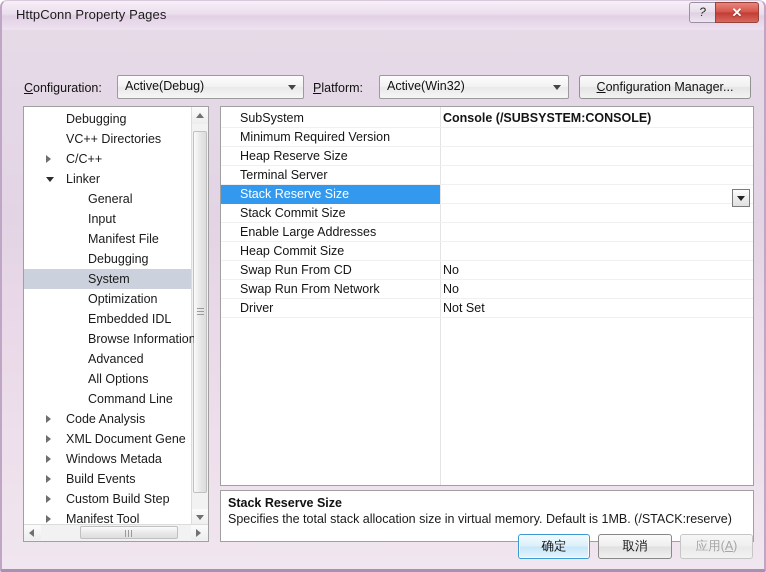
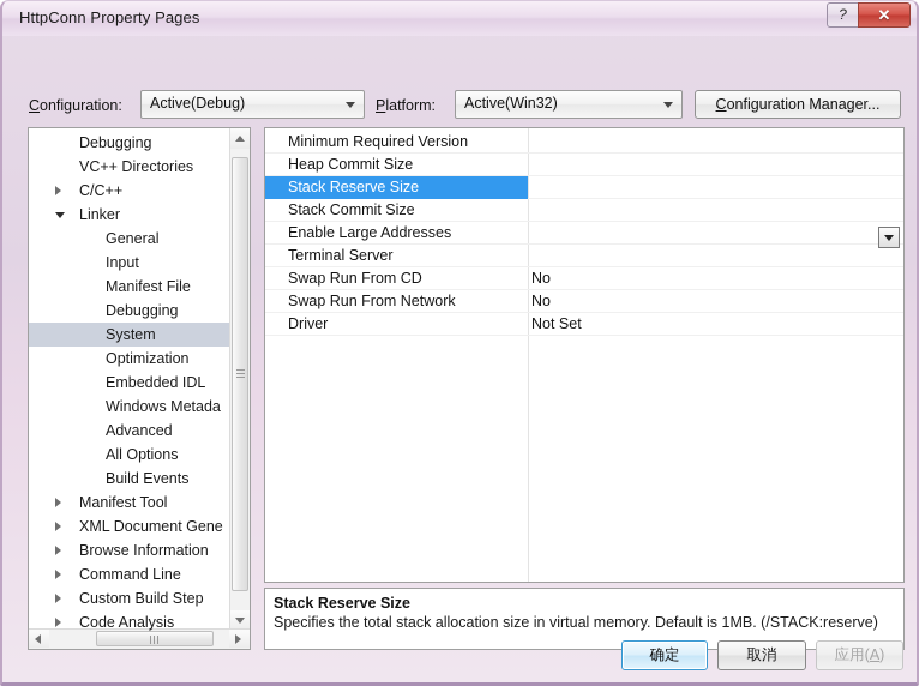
  HttpConn Property Pages
  ?
  ✕
  Configuration:
  Active(Debug)
  Platform:
  Active(Win32)
  Configuration Manager...
  Debugging
  VC++ Directories
  C/C++
  Linker
  General
  Input
  Manifest File
  Debugging
  System
  Optimization
  Embedded IDL
- Browse Information
+ Windows Metada
  Advanced
  All Options
- Command Line
+ Build Events
- Code Analysis
+ Manifest Tool
  XML Document Gene
- Windows Metada
+ Browse Information
- Build Events
+ Command Line
  Custom Build Step
- Manifest Tool
+ Code Analysis
- SubSystem
- Console (/SUBSYSTEM:CONSOLE)
  Minimum Required Version
- Heap Reserve Size
- Terminal Server
+ Heap Commit Size
  Stack Reserve Size
  Stack Commit Size
  Enable Large Addresses
- Heap Commit Size
+ Terminal Server
  Swap Run From CD
  No
  Swap Run From Network
  No
  Driver
  Not Set
  Stack Reserve Size
  Specifies the total stack allocation size in virtual memory. Default is 1MB. (/STACK:reserve)
  确定
  取消
  应用(A)
